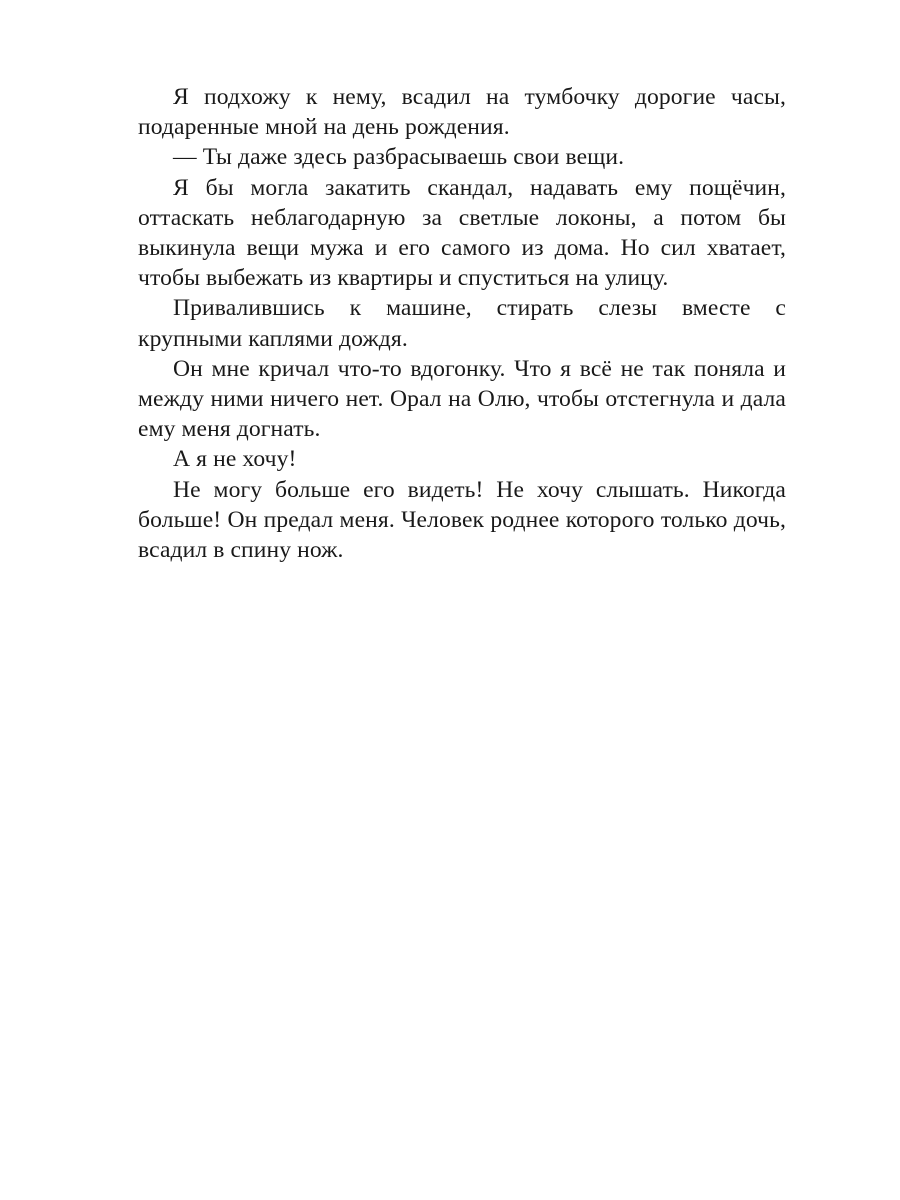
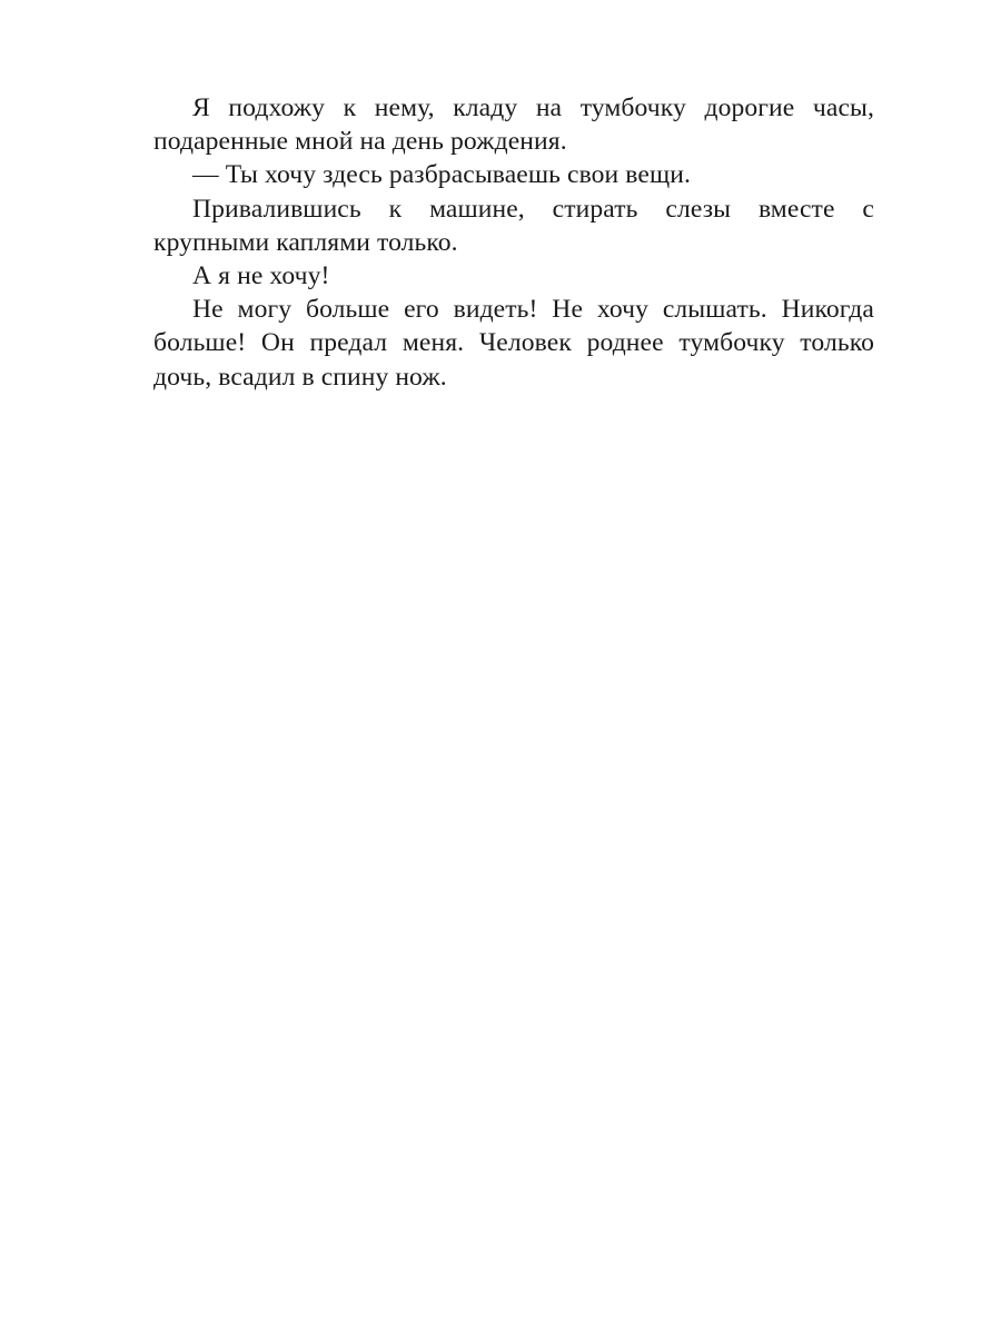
- Я подхожу к нему, всадил на тумбочку дорогие часы, подаренные мной на день рождения.
+ Я подхожу к нему, кладу на тумбочку дорогие часы, подаренные мной на день рождения.
- — Ты даже здесь разбрасываешь свои вещи.
+ — Ты хочу здесь разбрасываешь свои вещи.
- Я бы могла закатить скандал, надавать ему пощёчин, оттаскать неблагодарную за светлые локоны, а потом бы выкинула вещи мужа и его самого из дома. Но сил хватает, чтобы выбежать из квартиры и спуститься на улицу.
- Привалившись к машине, стирать слезы вместе с крупными каплями дождя.
+ Привалившись к машине, стирать слезы вместе с крупными каплями только.
- Он мне кричал что-то вдогонку. Что я всё не так поняла и между ними ничего нет. Орал на Олю, чтобы отстегнула и дала ему меня догнать.
  А я не хочу!
- Не могу больше его видеть! Не хочу слышать. Никогда больше! Он предал меня. Человек роднее которого только дочь, всадил в спину нож.
+ Не могу больше его видеть! Не хочу слышать. Никогда больше! Он предал меня. Человек роднее тумбочку только дочь, всадил в спину нож.
